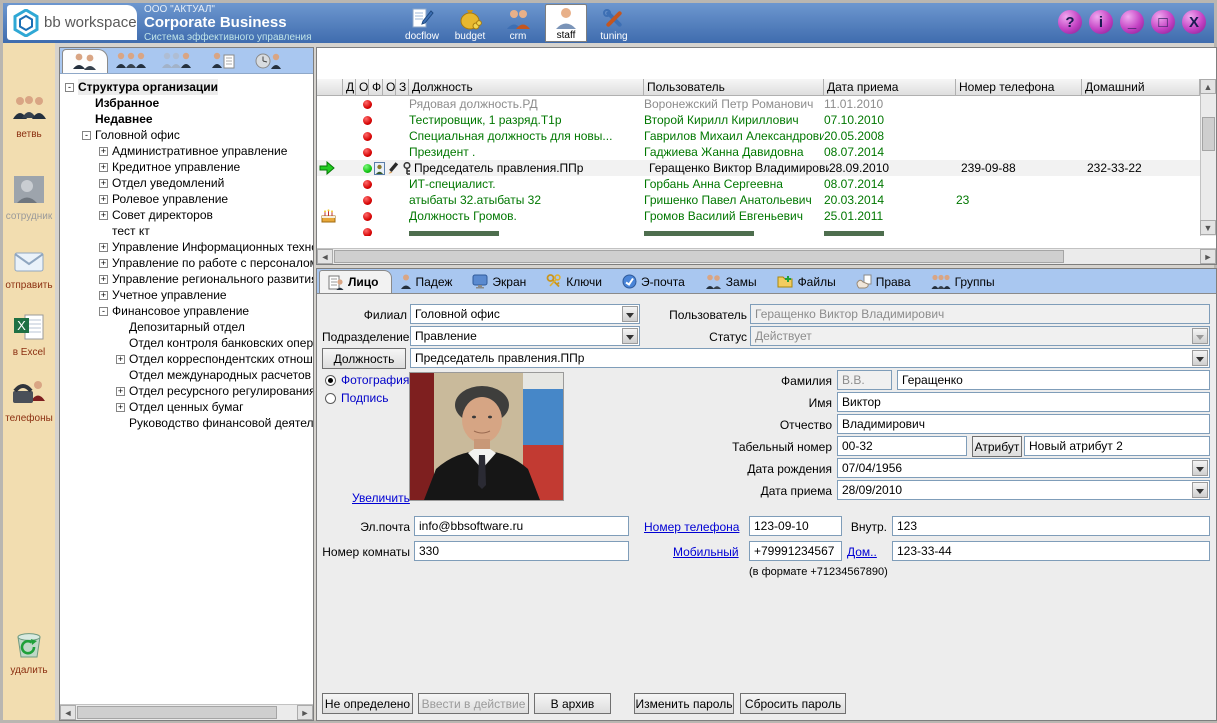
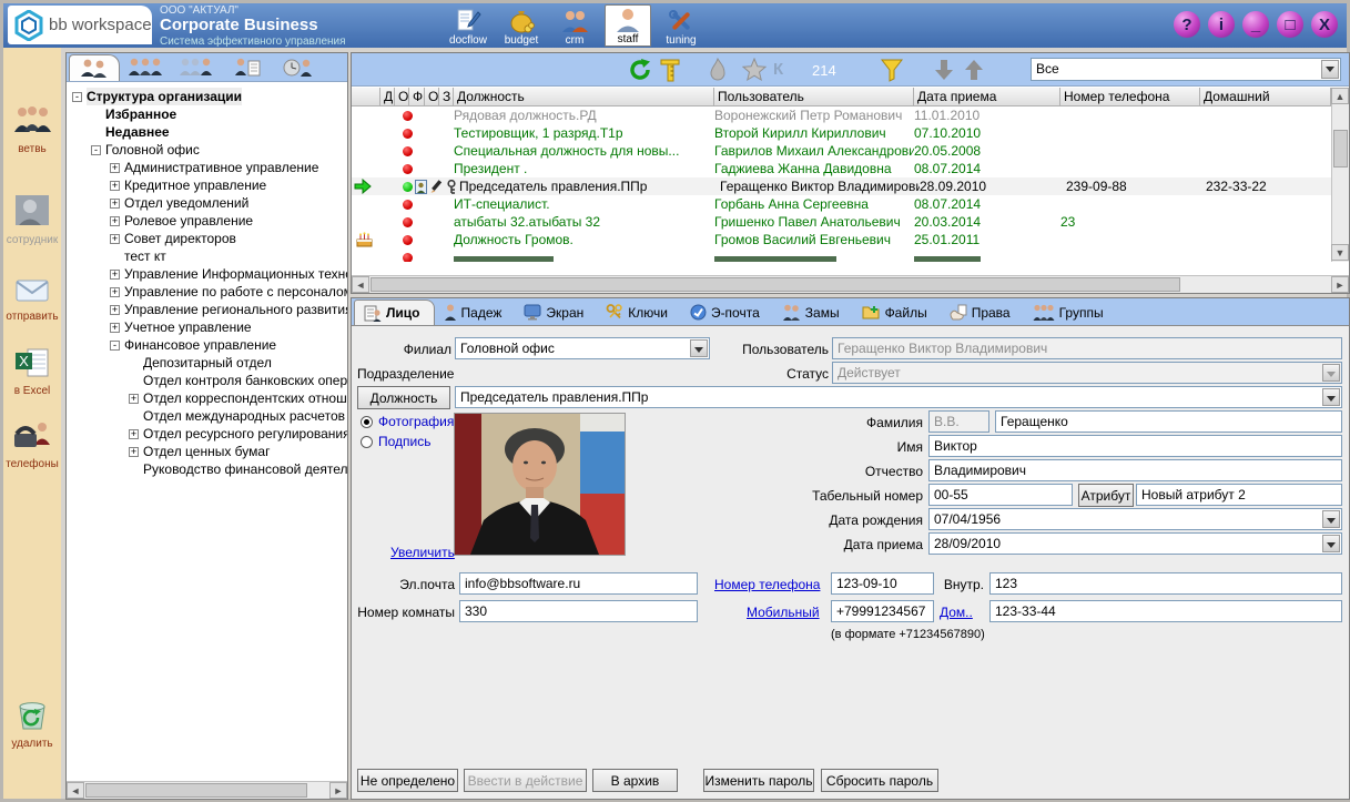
  bb workspace
  ООО "АКТУАЛ"
  Corporate Business
  Система эффективного управления
  docflow
  budget
  crm
  staff
  tuning
  ?
  i
  _
  □
  X
  ветвь
  сотрудник
  отправить
  X
  в Excel
  телефоны
  удалить
  -
  Структура организации
  Избранное
  Недавнее
  -
  Головной офис
  +
  Административное управление
  +
  Кредитное управление
  +
  Отдел уведомлений
  +
  Ролевое управление
  +
  Совет директоров
  тест кт
  +
  Управление Информационных техн
  +
  Управление по работе с персонало
  +
  Управление регионального развити
  +
  Учетное управление
  -
  Финансовое управление
  Депозитарный отдел
  Отдел контроля банковских опер
  +
  Отдел корреспондентских отнош
  Отдел международных расчетов
  +
  Отдел ресурсного регулирования
  +
  Отдел ценных бумаг
  Руководство финансовой деятел
  ◄
  ►
+ К
+ 214
+ Все
  Д
  О
  Ф
  О
  З
  Должность
  Пользователь
  Дата приема
  Номер телефона
  Домашний
  Рядовая должность.РД
  Воронежский Петр Романович
  11.01.2010
  Тестировщик, 1 разряд.Т1р
  Второй Кирилл Кириллович
  07.10.2010
  Специальная должность для новы...
  Гаврилов Михаил Александрови
  20.05.2008
  Президент .
  Гаджиева Жанна Давидовна
  08.07.2014
  Председатель правления.ППр
  Геращенко Виктор Владимирови
  28.09.2010
  239-09-88
  232-33-22
  ИТ-специалист.
  Горбань Анна Сергеевна
  08.07.2014
  атыбаты 32.атыбаты 32
  Гришенко Павел Анатольевич
  20.03.2014
  23
  Должность Громов.
  Громов Василий Евгеньевич
  25.01.2011
  ▲
  ▼
  ◄
  ►
  Лицо
  Падеж
  Экран
  Ключи
  Э-почта
  Замы
  Файлы
  Права
  Группы
  Филиал
  Головной офис
  Пользователь
  Геращенко Виктор Владимирович
  Подразделение
- Правление
  Статус
  Действует
  Должность
  Председатель правления.ППр
  Фотография
  Подпись
  Увеличить
  Фамилия
  В.В.
  Геращенко
  Имя
  Виктор
  Отчество
  Владимирович
  Табельный номер
- 00-32
+ 00-55
  Атрибут
  Новый атрибут 2
  Дата рождения
  07/04/1956
  Дата приема
  28/09/2010
  Эл.почта
  info@bbsoftware.ru
  Номер телефона
  123-09-10
  Внутр.
  123
  Номер комнаты
  330
  Мобильный
  +79991234567
  Дом..
  123-33-44
  (в формате +71234567890)
  Не определено
  Ввести в действие
  В архив
  Изменить пароль
  Сбросить пароль
